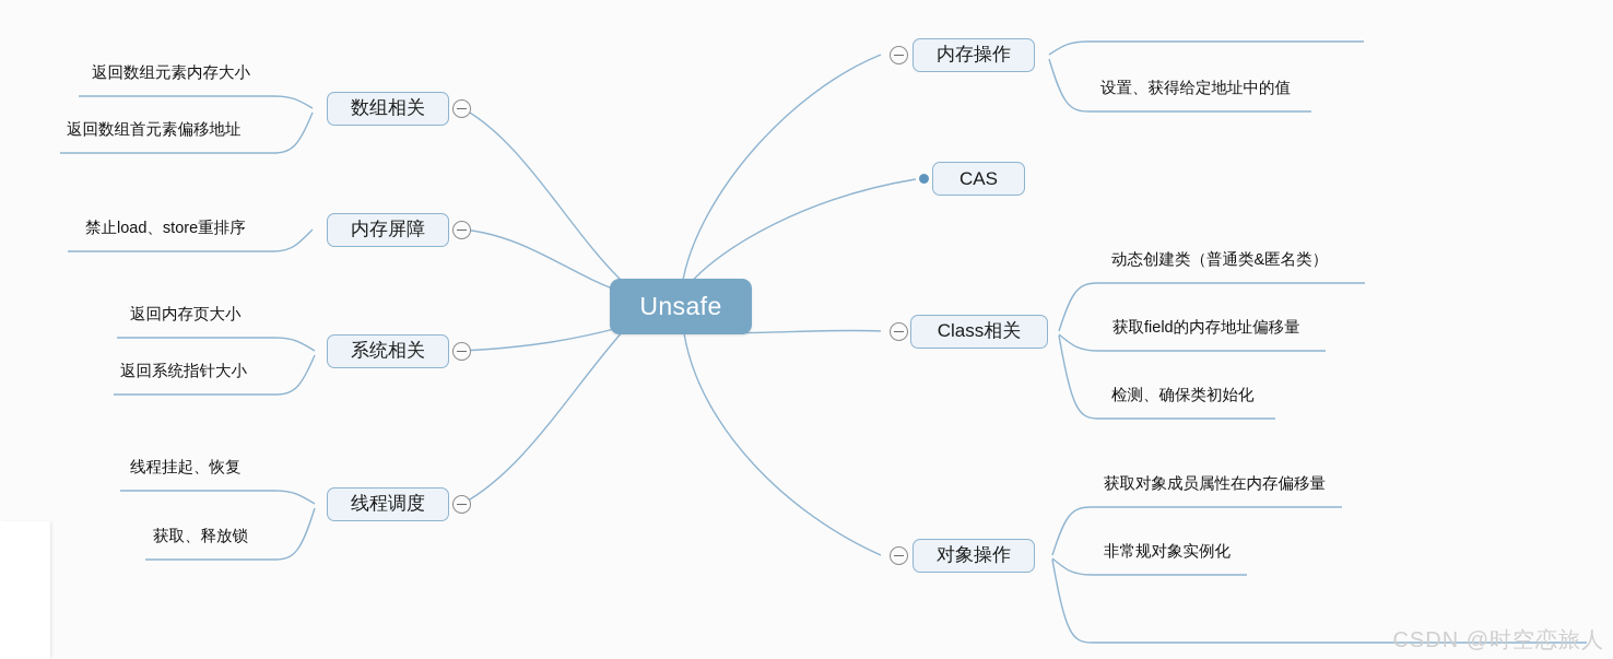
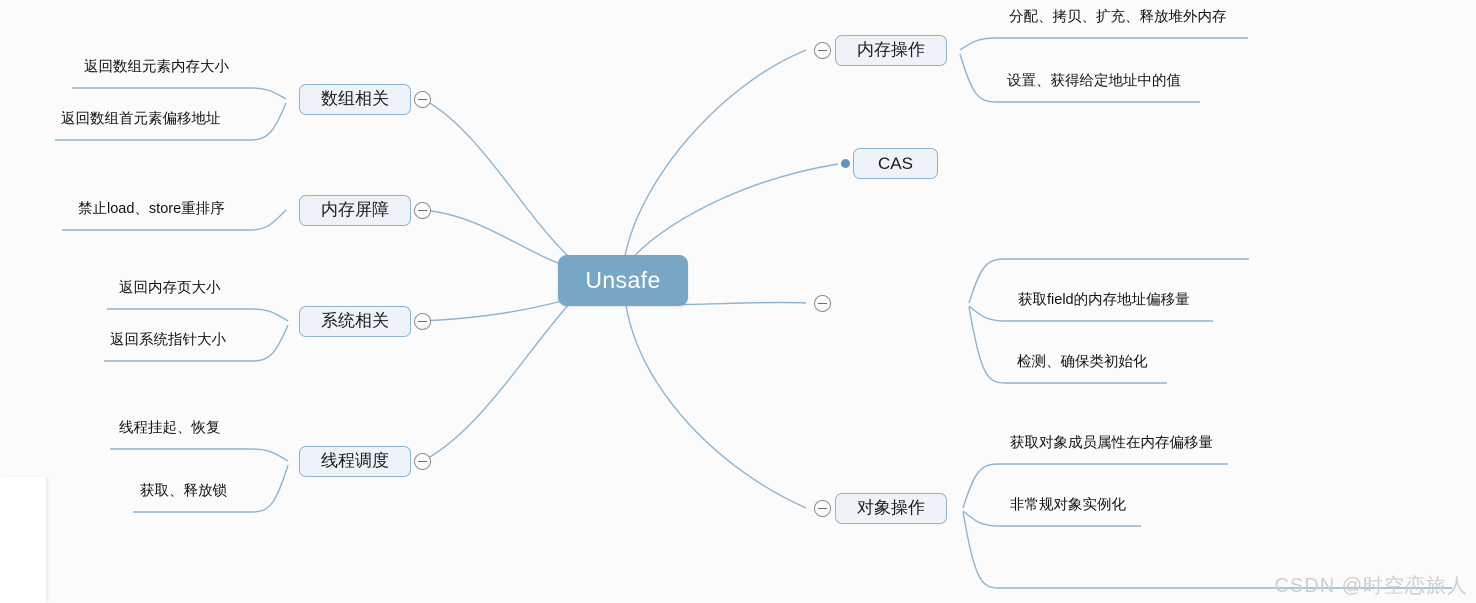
  Unsafe
  数组相关
  返回数组元素内存大小
  返回数组首元素偏移地址
  内存屏障
  禁止load、store重排序
  系统相关
  返回内存页大小
  返回系统指针大小
  线程调度
  线程挂起、恢复
  获取、释放锁
  内存操作
+ 分配、拷贝、扩充、释放堆外内存
  设置、获得给定地址中的值
  CAS
- Class相关
- 动态创建类（普通类&匿名类）
  获取field的内存地址偏移量
  检测、确保类初始化
  对象操作
  获取对象成员属性在内存偏移量
  非常规对象实例化
  CSDN @时空恋旅人
